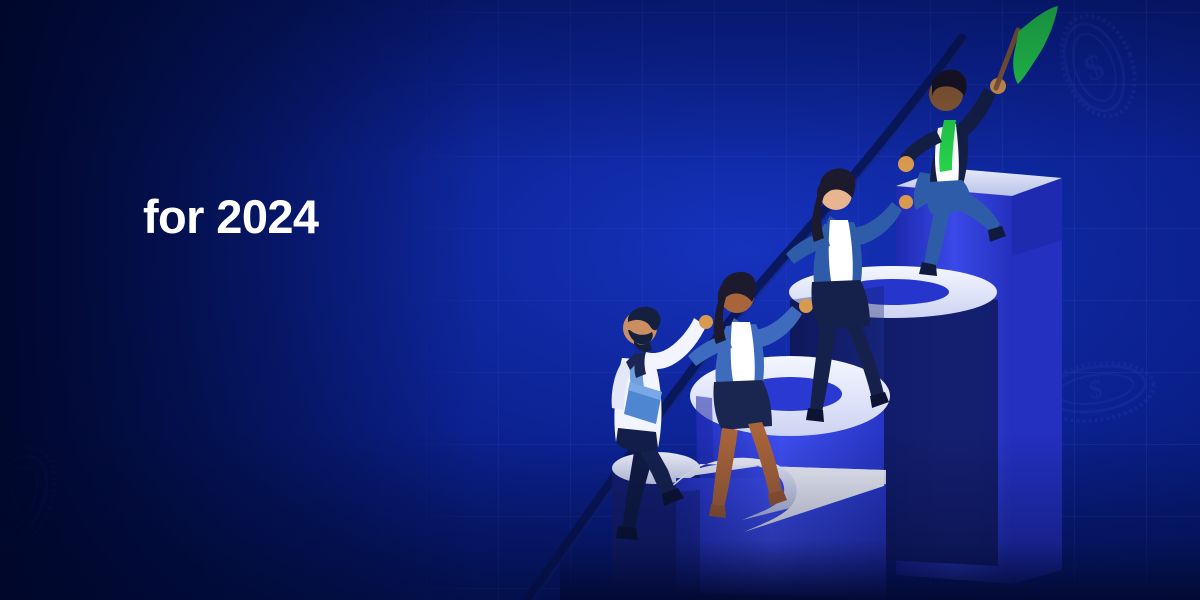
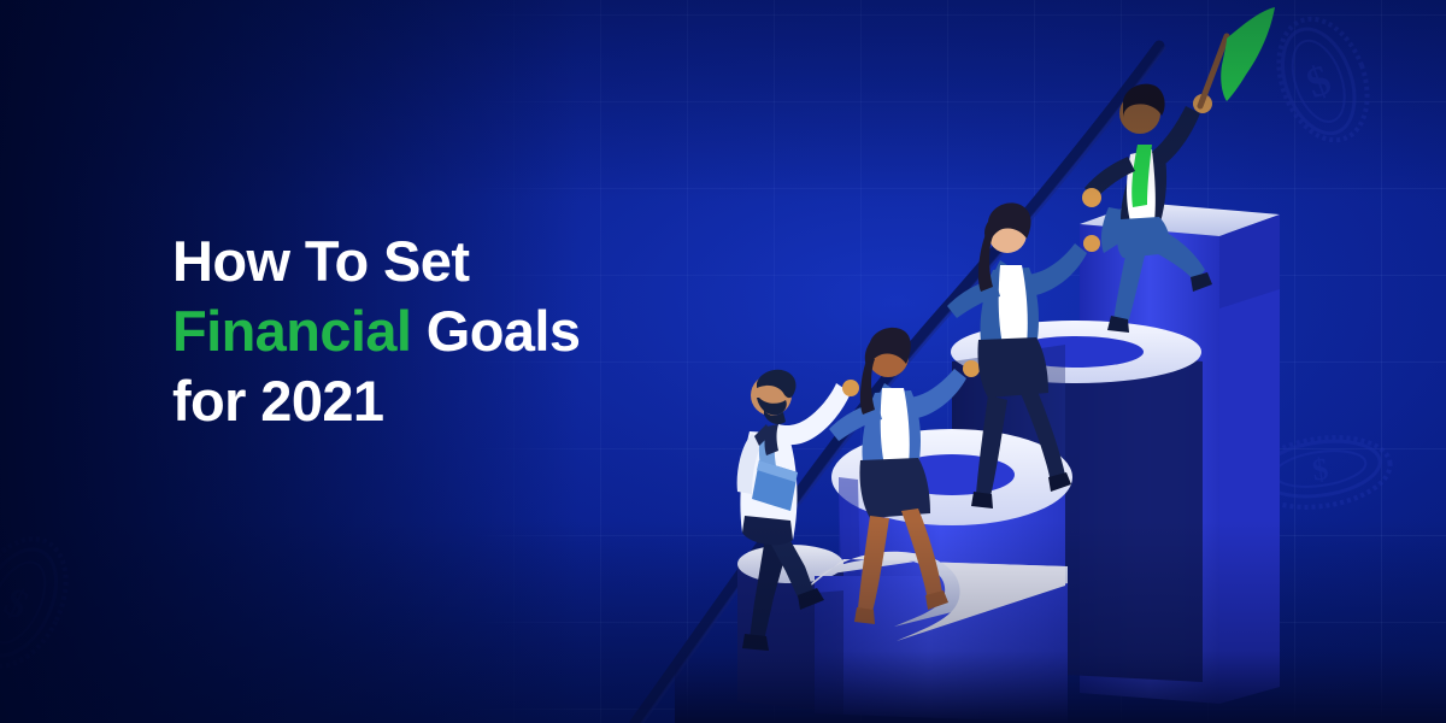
+ How To Set
+ Financial Goals
- for 2024
+ for 2021
